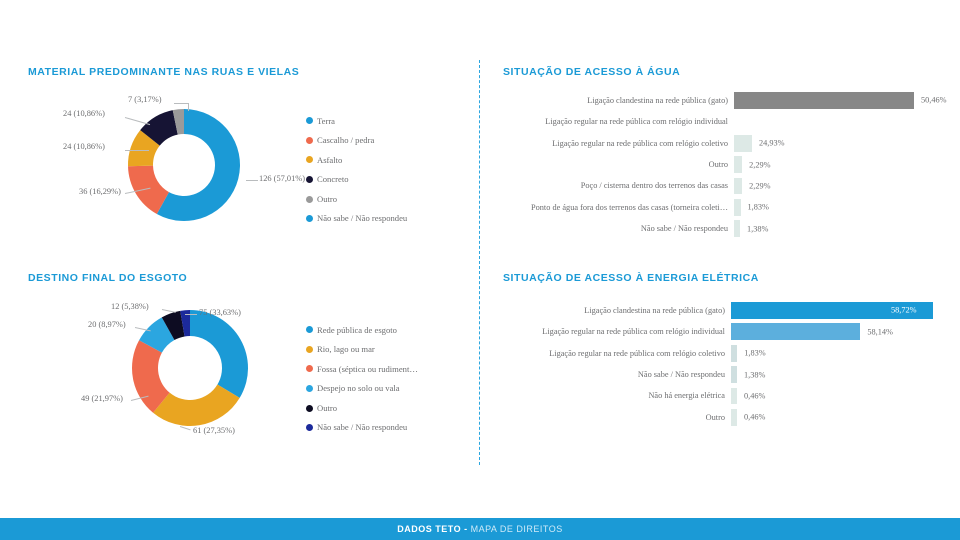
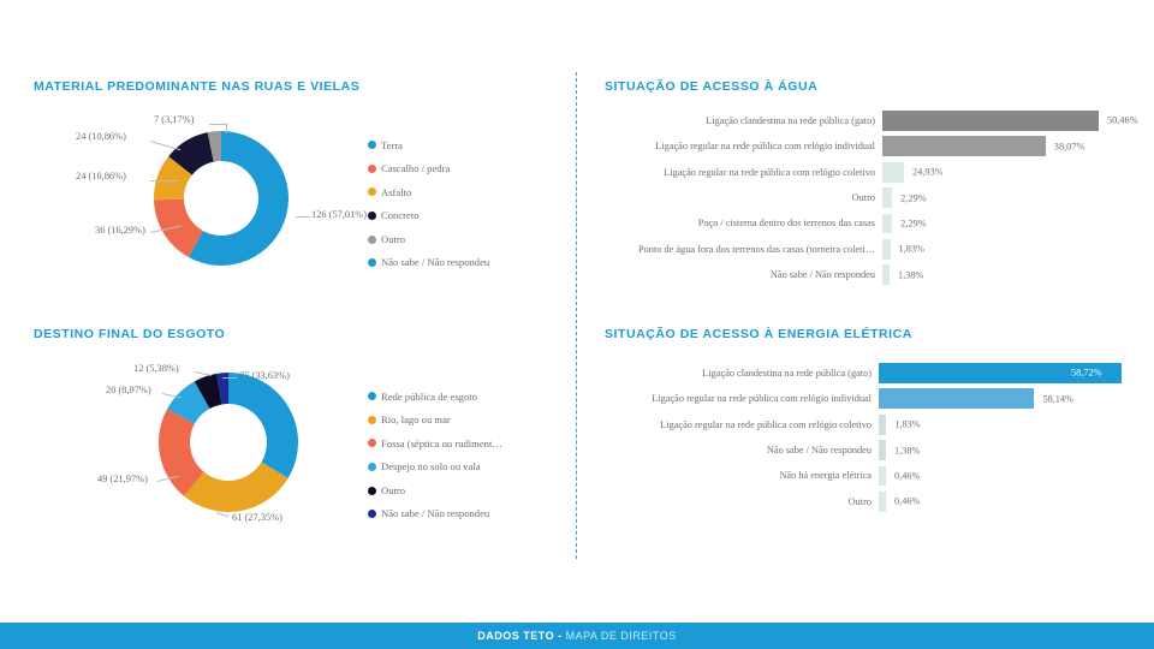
  MATERIAL PREDOMINANTE NAS RUAS E VIELAS
  7 (3,17%)
  24 (10,86%)
  24 (10,86%)
  36 (16,29%)
  126 (57,01%)
  Terra
  Cascalho / pedra
  Asfalto
  Concreto
  Outro
  Não sabe / Não respondeu
  SITUAÇÃO DE ACESSO À ÁGUA
  Ligação clandestina na rede pública (gato)
  50,46%
  Ligação regular na rede pública com relógio individual
+ 38,07%
  Ligação regular na rede pública com relógio coletivo
  24,93%
  Outro
  2,29%
  Poço / cisterna dentro dos terrenos das casas
  2,29%
  Ponto de água fora dos terrenos das casas (torneira coleti…
  1,83%
  Não sabe / Não respondeu
  1,38%
  DESTINO FINAL DO ESGOTO
  12 (5,38%)
  20 (8,97%)
  49 (21,97%)
  75 (33,63%)
  61 (27,35%)
  Rede pública de esgoto
  Rio, lago ou mar
  Fossa (séptica ou rudiment…
  Despejo no solo ou vala
  Outro
  Não sabe / Não respondeu
  SITUAÇÃO DE ACESSO À ENERGIA ELÉTRICA
  Ligação clandestina na rede pública (gato)
  58,72%
  Ligação regular na rede pública com relógio individual
  58,14%
  Ligação regular na rede pública com relógio coletivo
  1,83%
  Não sabe / Não respondeu
  1,38%
  Não há energia elétrica
  0,46%
  Outro
  0,46%
  DADOS TETO - MAPA DE DIREITOS
